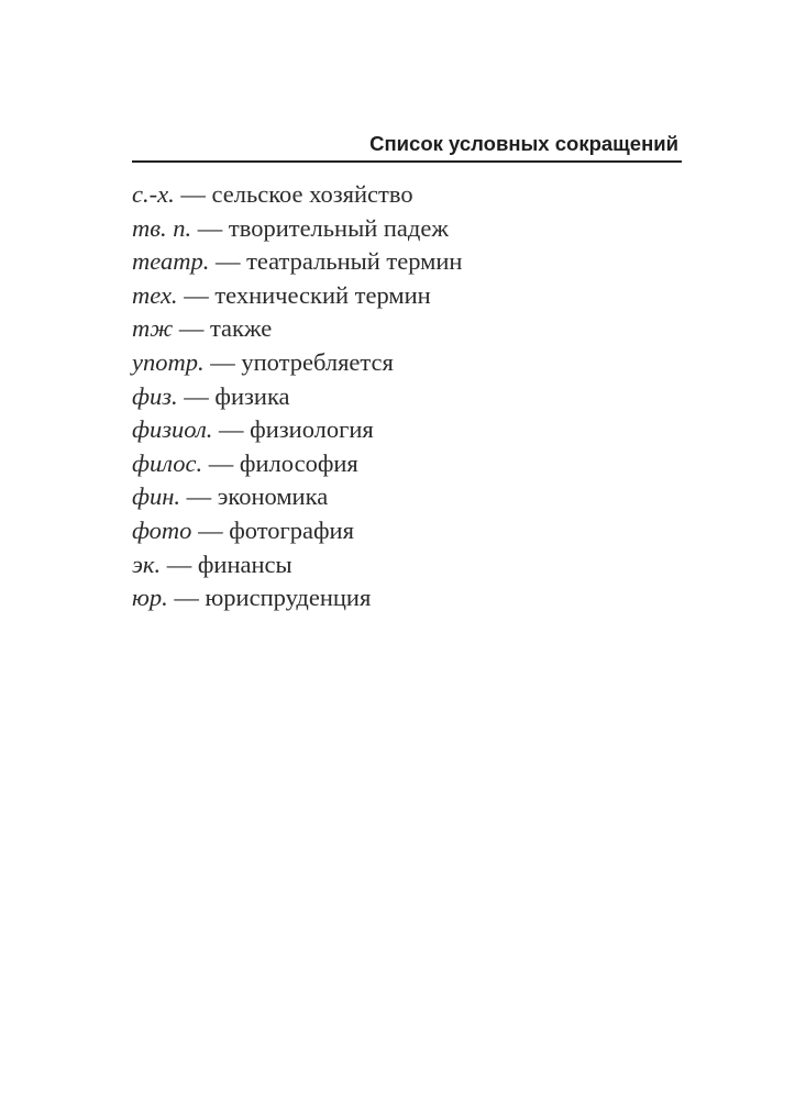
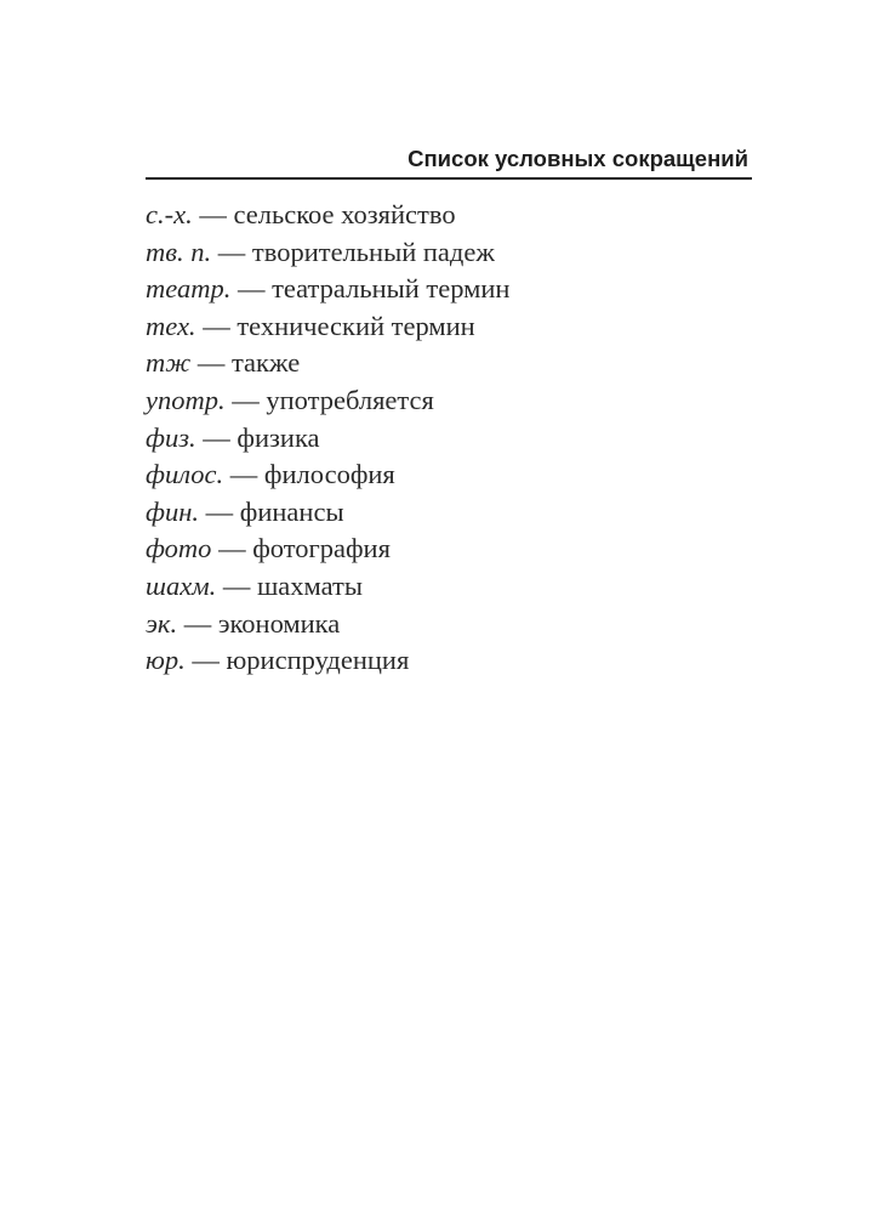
  Список условных сокращений
  с.-х. — сельское хозяйство
  тв. п. — творительный падеж
  театр. — театральный термин
  тех. — технический термин
  тж — также
  употр. — употребляется
  физ. — физика
- физиол. — физиология
  филос. — философия
- фин. — экономика
+ фин. — финансы
  фото — фотография
+ шахм. — шахматы
- эк. — финансы
+ эк. — экономика
  юр. — юриспруденция
